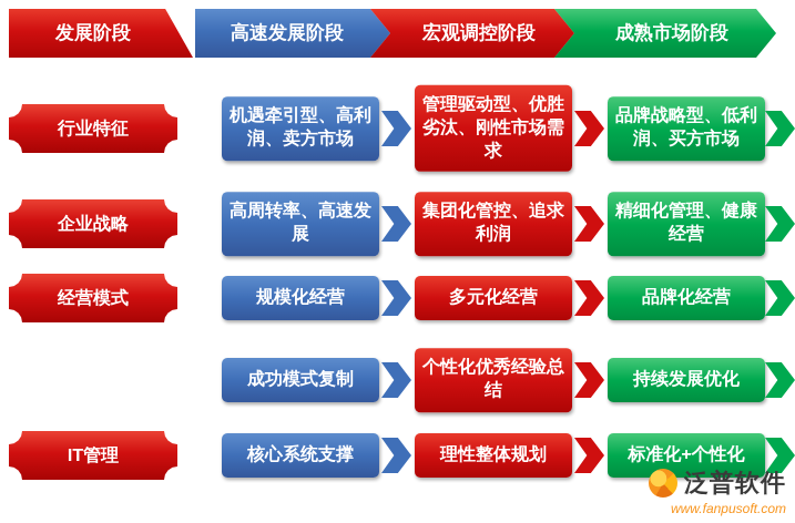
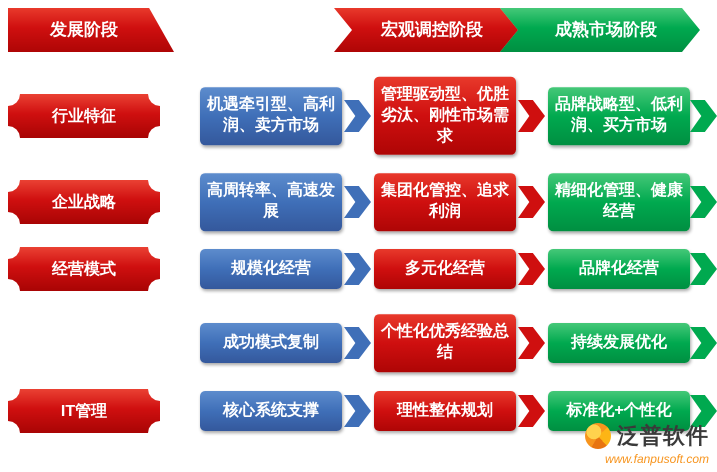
  发展阶段
- 高速发展阶段
  宏观调控阶段
  成熟市场阶段
  行业特征
  机遇牵引型、高利润、卖方市场
  管理驱动型、优胜劣汰、刚性市场需求
  品牌战略型、低利润、买方市场
  企业战略
  高周转率、高速发展
  集团化管控、追求利润
  精细化管理、健康经营
  经营模式
  规模化经营
  多元化经营
  品牌化经营
  成功模式复制
  个性化优秀经验总结
  持续发展优化
  IT管理
  核心系统支撑
  理性整体规划
  标准化+个性化
  泛普软件
  www.fanpusoft.com
